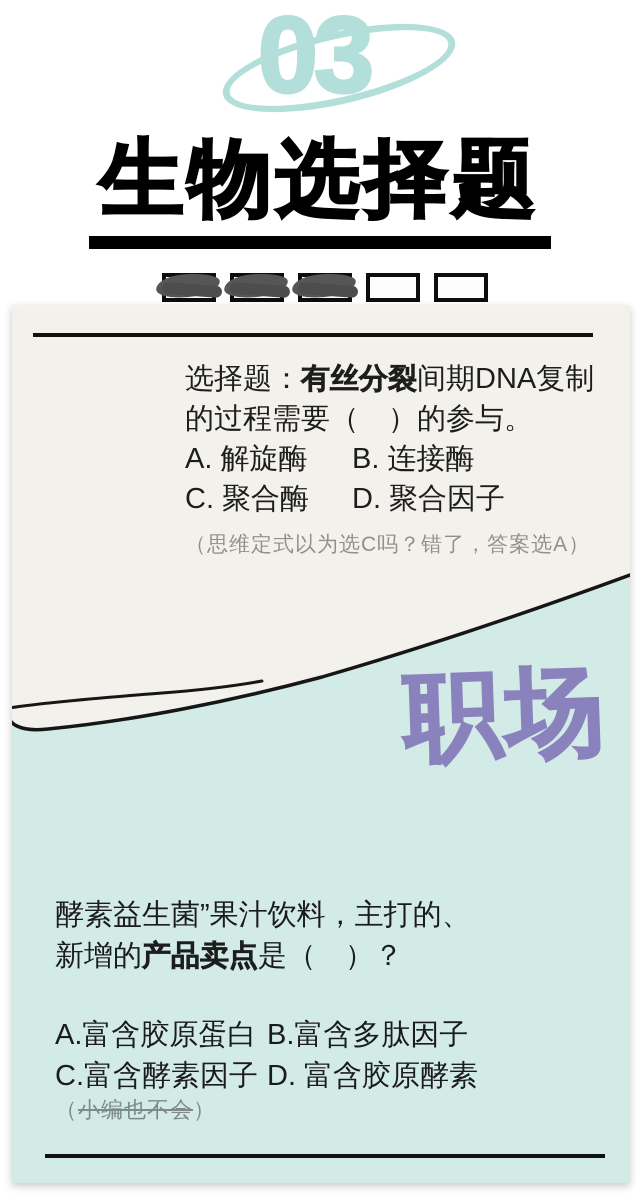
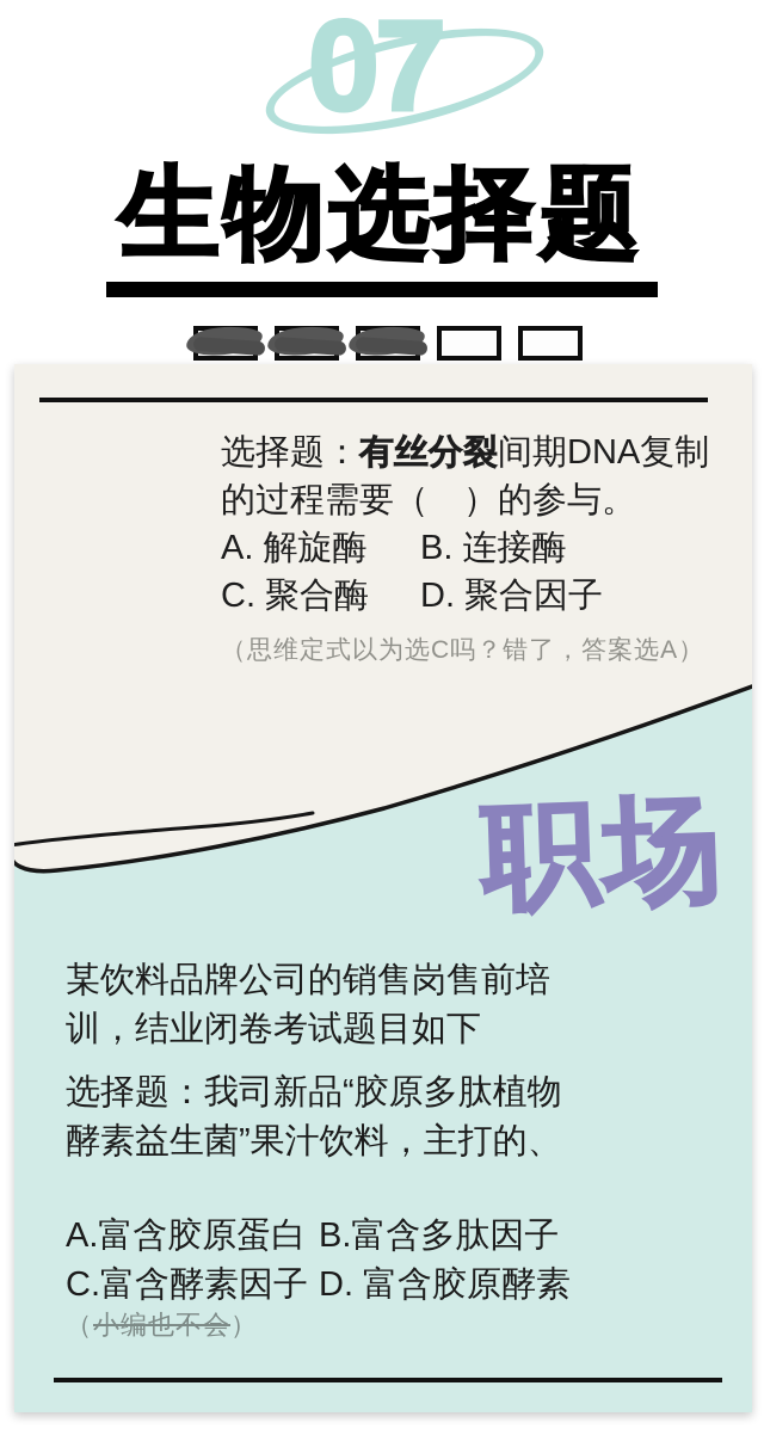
- 03
+ 07
  生物选择题
  选择题：有丝分裂间期DNA复制
  的过程需要（ ）的参与。
  A. 解旋酶 B. 连接酶
  C. 聚合酶 D. 聚合因子
  （思维定式以为选C吗？错了，答案选A）
+ 某饮料品牌公司的销售岗售前培
+ 训，结业闭卷考试题目如下
+ 选择题：我司新品“胶原多肽植物
  酵素益生菌”果汁饮料，主打的、
- 新增的产品卖点是（ ）？
  A.富含胶原蛋白 B.富含多肽因子
  C.富含酵素因子 D. 富含胶原酵素
  （小编也不会）
